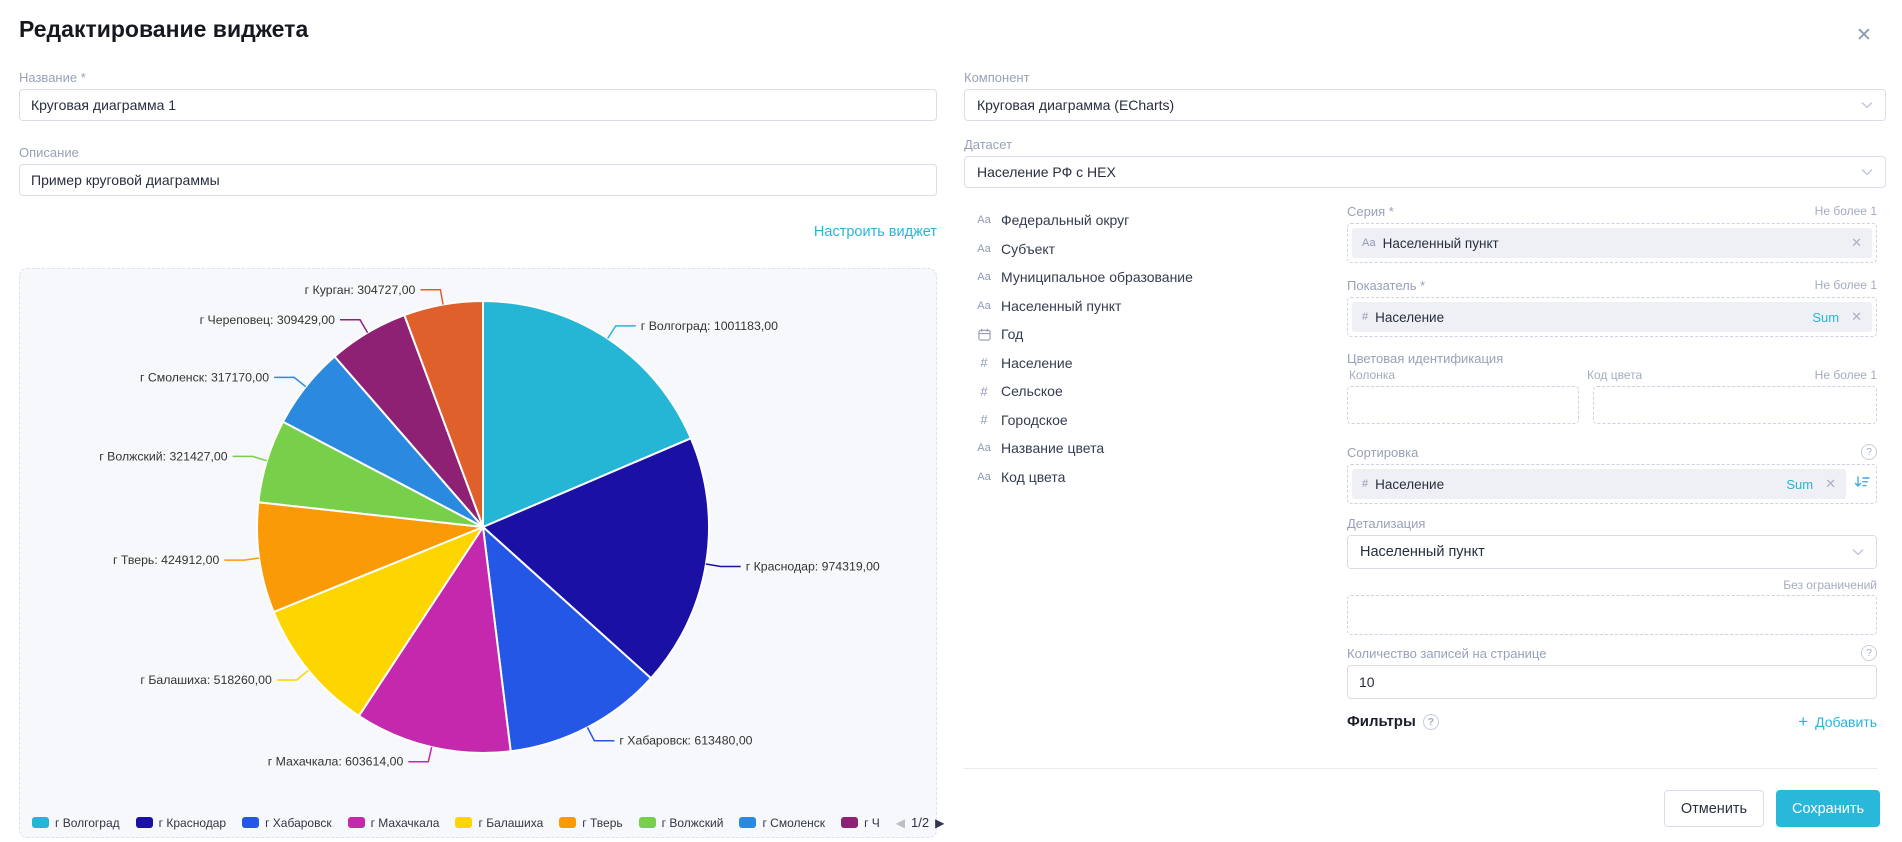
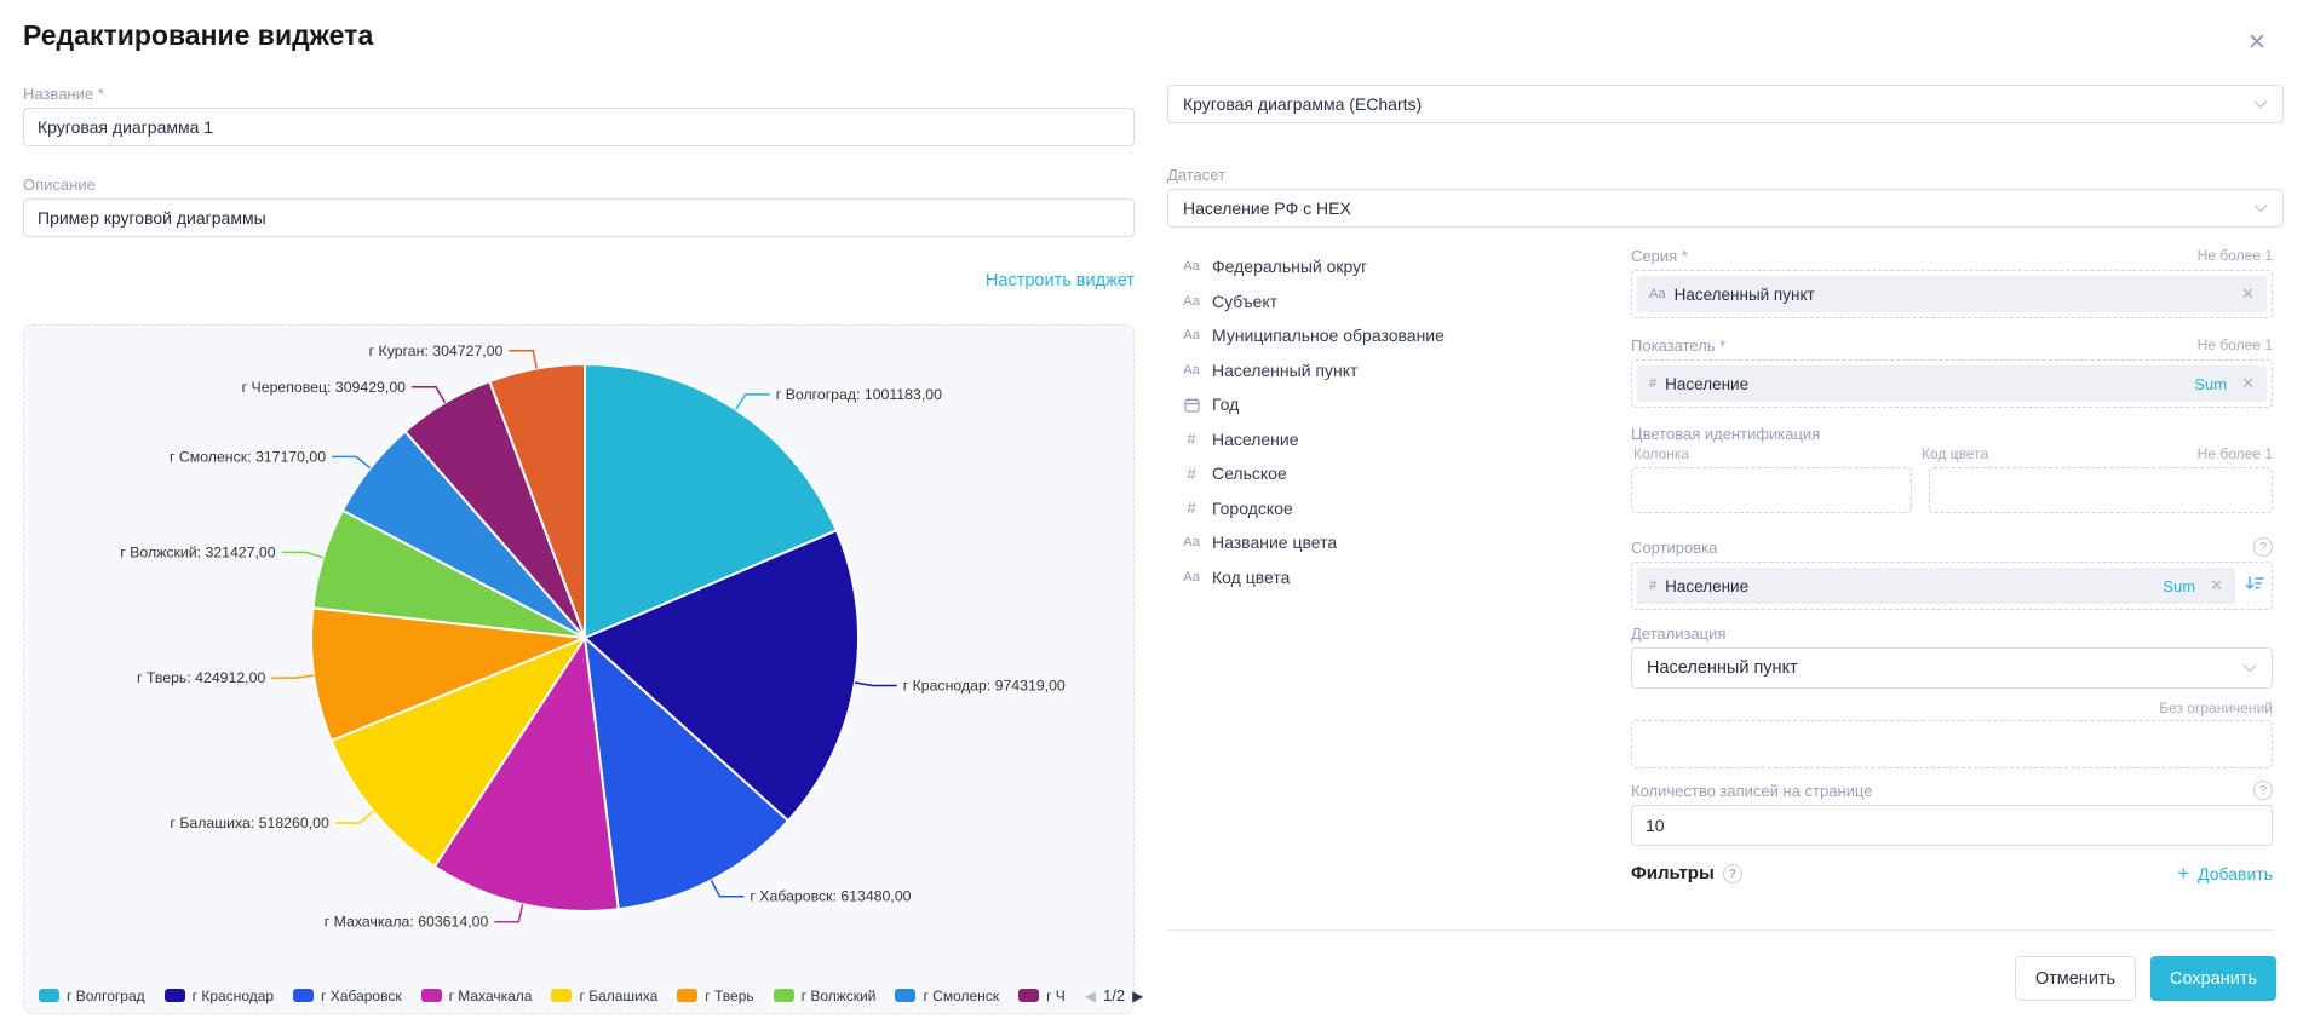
  Редактирование виджета
  ✕
  Название *
  Круговая диаграмма 1
  Описание
  Пример круговой диаграммы
  Настроить виджет
  г Волгоград: 1001183,00
  г Краснодар: 974319,00
  г Хабаровск: 613480,00
  г Махачкала: 603614,00
  г Балашиха: 518260,00
  г Тверь: 424912,00
  г Волжский: 321427,00
  г Смоленск: 317170,00
  г Череповец: 309429,00
  г Курган: 304727,00
  г Волгоград
  г Краснодар
  г Хабаровск
  г Махачкала
  г Балашиха
  г Тверь
  г Волжский
  г Смоленск
  г Ч
  ◀
  1/2
  ▶
- Компонент
  Круговая диаграмма (ECharts)
  Датасет
  Население РФ с HEX
  Аа
  Федеральный округ
  Аа
  Субъект
  Аа
  Муниципальное образование
  Аа
  Населенный пункт
  Год
  #
  Население
  #
  Сельское
  #
  Городское
  Аа
  Название цвета
  Аа
  Код цвета
  Серия *
  Не более 1
  Аа
  Населенный пункт
  ✕
  Показатель *
  Не более 1
  #
  Население
  Sum
  ✕
  Цветовая идентификация
  Колонка
  Код цвета
  Не более 1
  Сортировка
  ?
  #
  Население
  Sum
  ✕
  Детализация
  Населенный пункт
  Без ограничений
  Количество записей на странице
  ?
  10
  Фильтры
  ?
  +
  Добавить
  Отменить
  Сохранить
